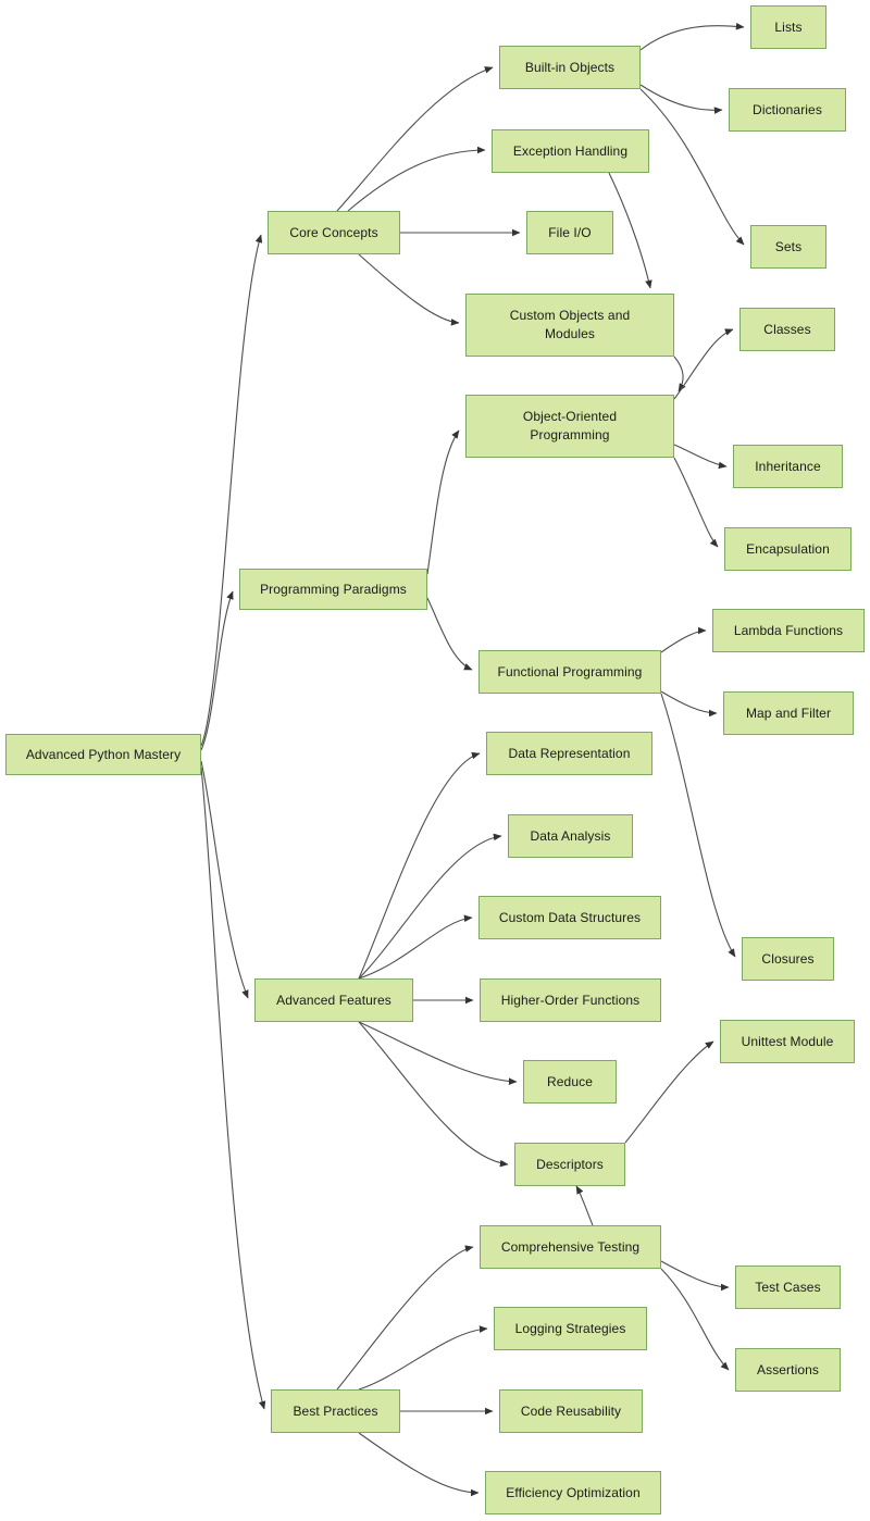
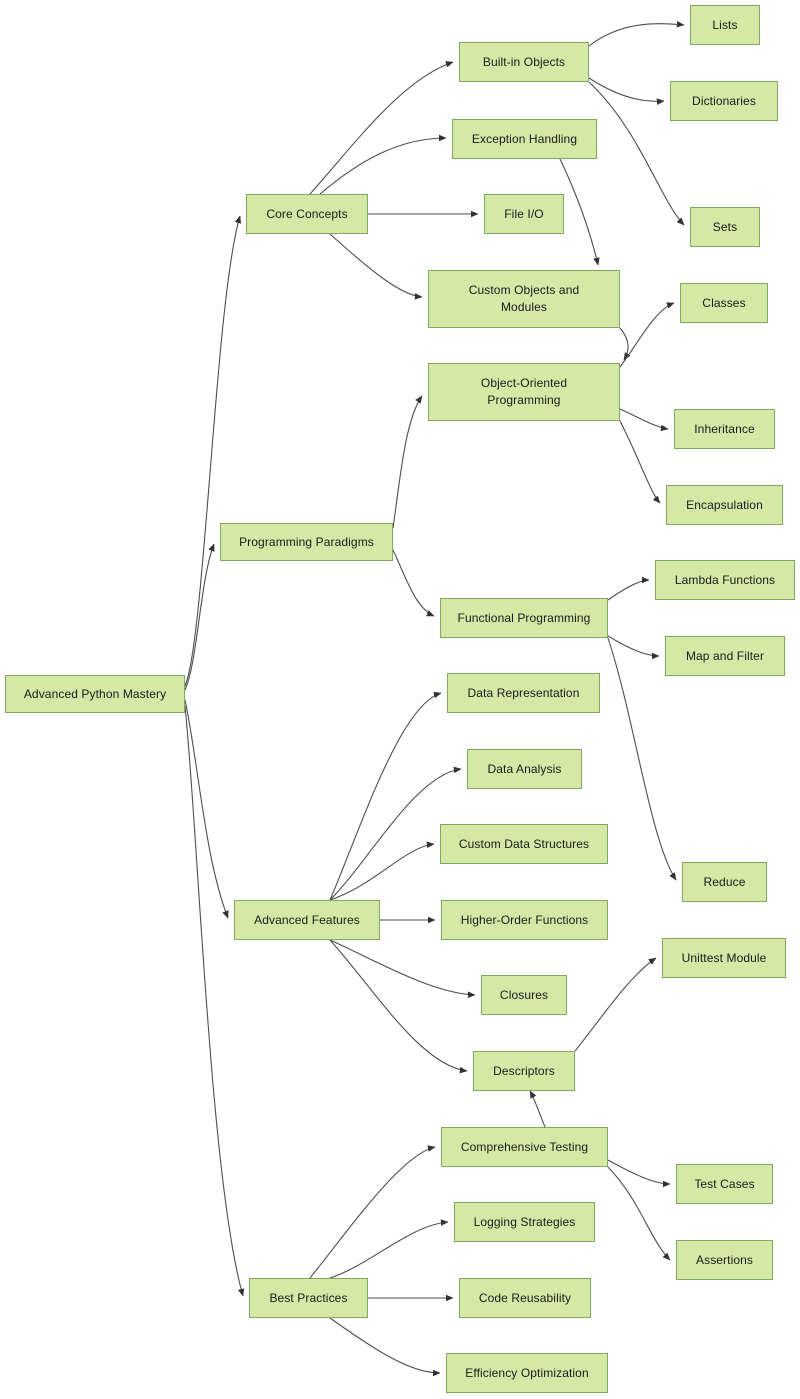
  Advanced Python Mastery
  Core Concepts
  Built-in Objects
  Lists
  Dictionaries
  Sets
  Exception Handling
  File I/O
  Custom Objects and
  Modules
  Programming Paradigms
  Object-Oriented
  Programming
  Classes
  Inheritance
  Encapsulation
  Functional Programming
  Lambda Functions
  Map and Filter
- Closures
+ Reduce
  Advanced Features
  Data Representation
  Data Analysis
  Custom Data Structures
  Higher-Order Functions
- Reduce
+ Closures
  Descriptors
  Unittest Module
  Comprehensive Testing
  Test Cases
  Assertions
  Best Practices
  Logging Strategies
  Code Reusability
  Efficiency Optimization
